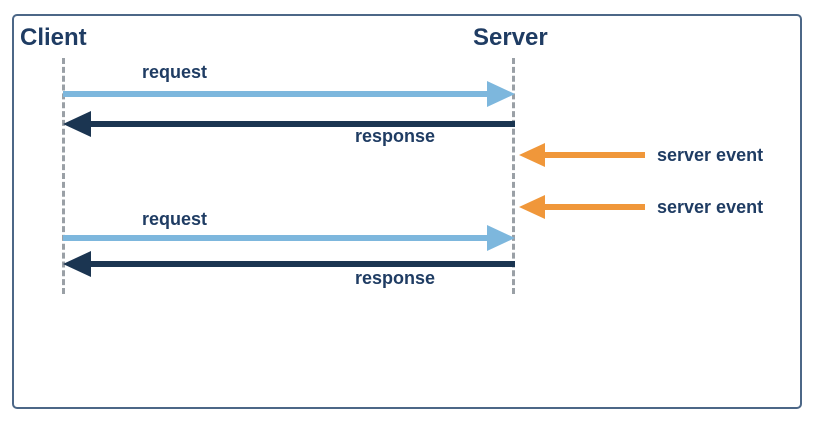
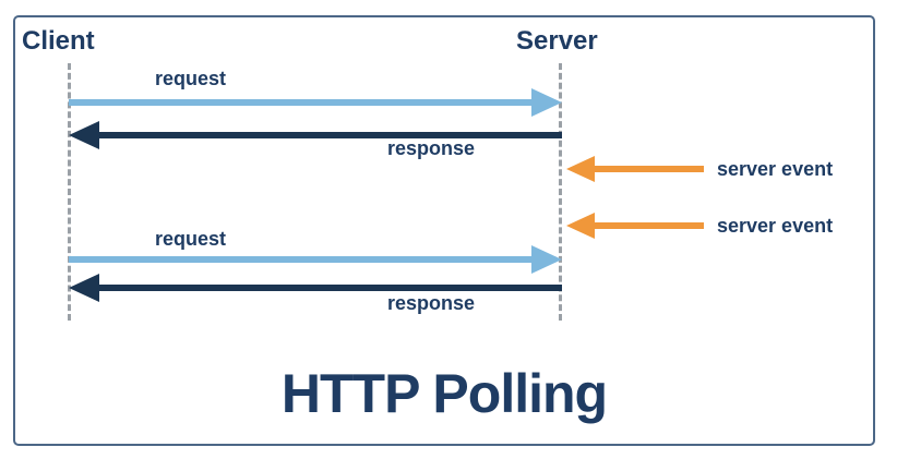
  Client
  Server
  request
  response
  server event
  server event
  request
  response
+ HTTP Polling
